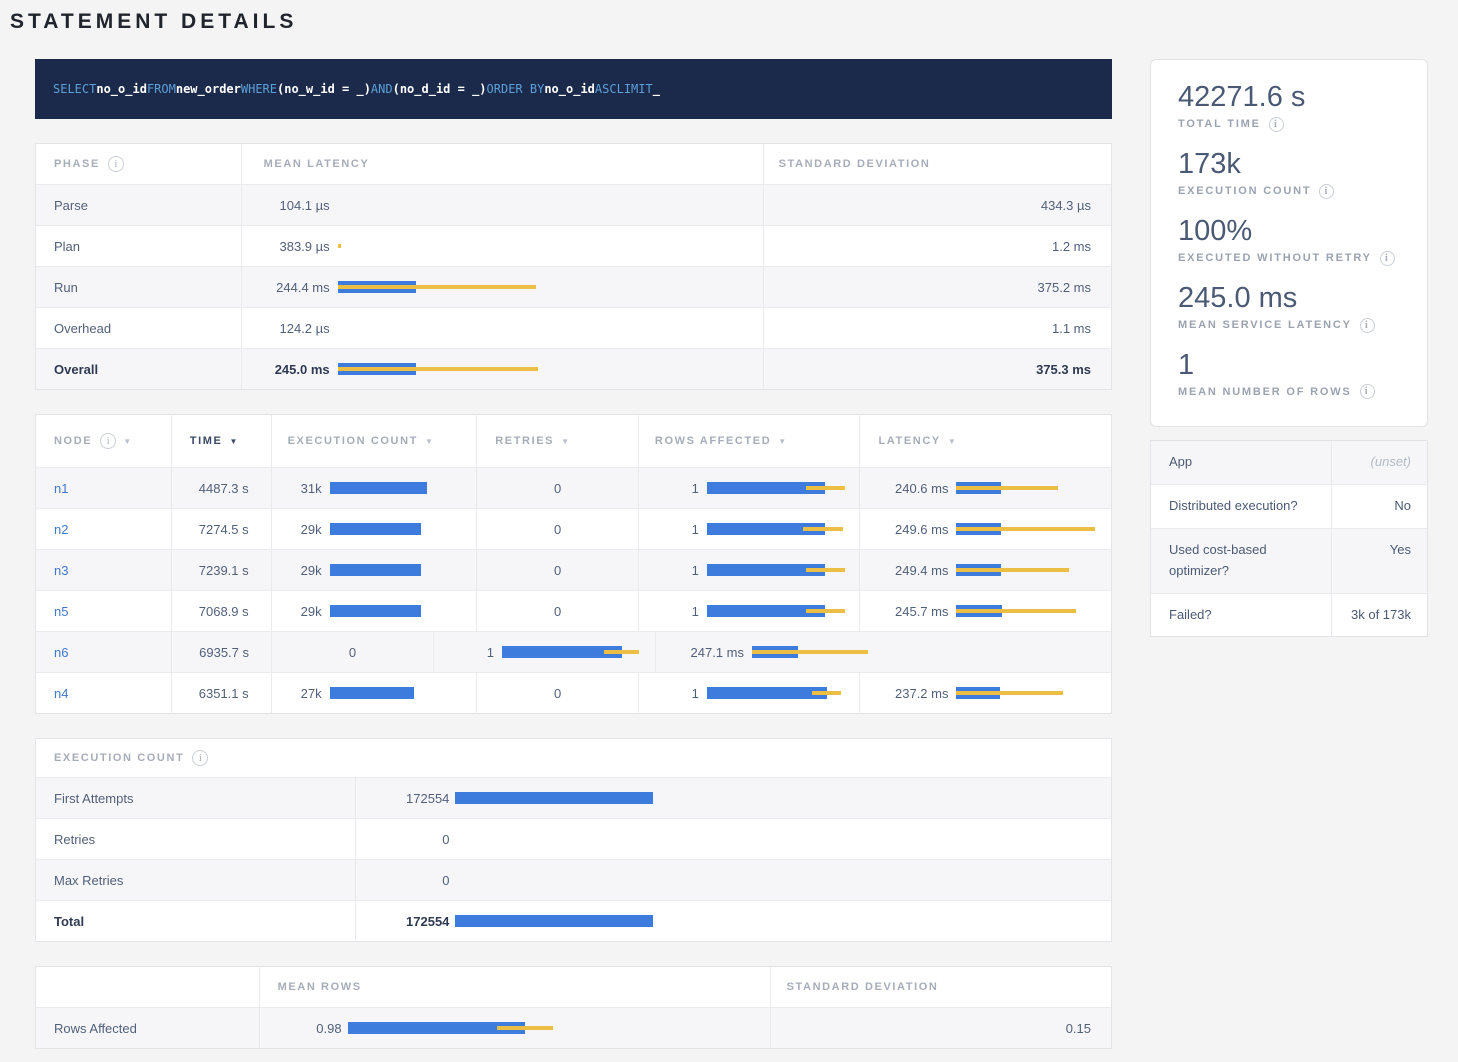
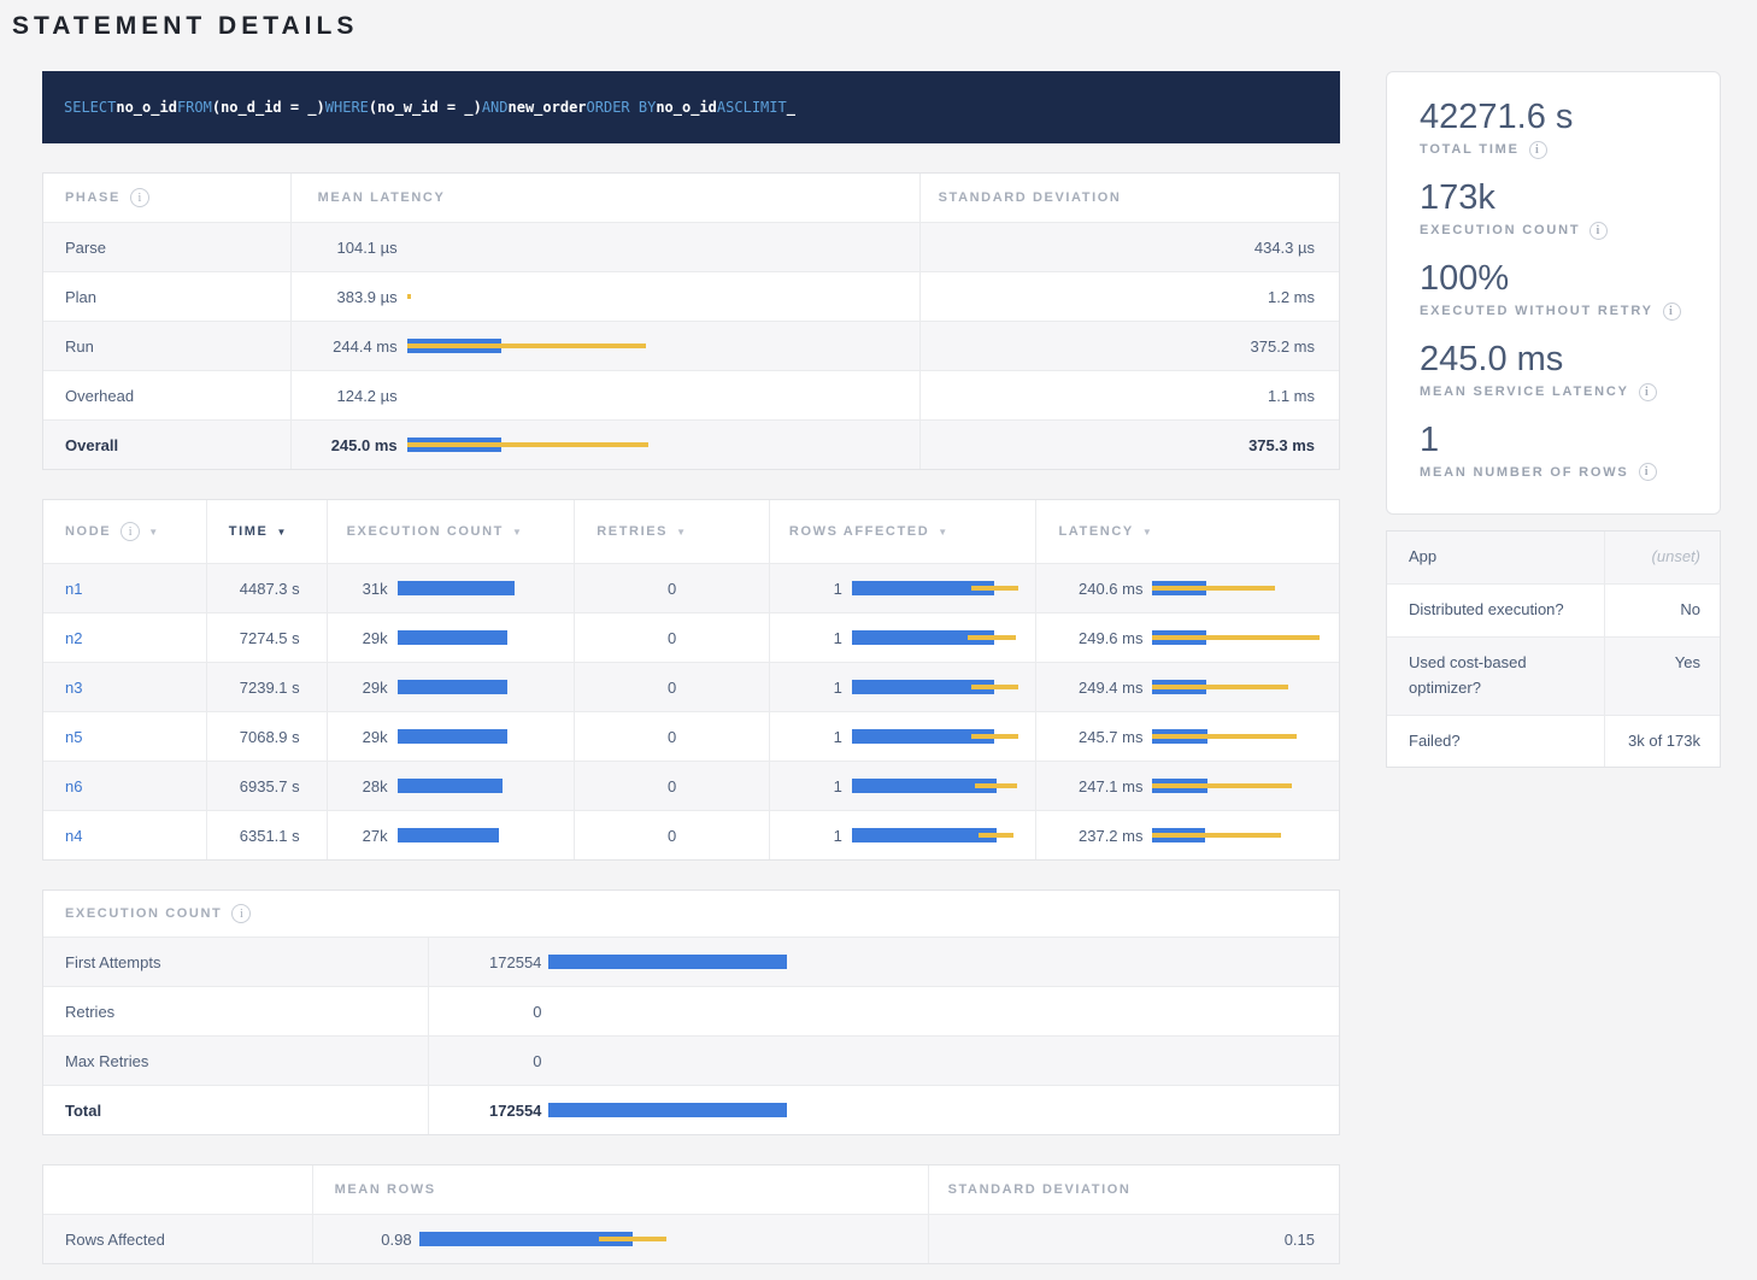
  STATEMENT DETAILS
  SELECT
  no_o_id
  FROM
- new_order
+ (no_d_id = _)
  WHERE
  (no_w_id = _)
  AND
- (no_d_id = _)
+ new_order
  ORDER BY
  no_o_id
  ASC
  LIMIT
  _
  PHASE
  i
  MEAN LATENCY
  STANDARD DEVIATION
  Parse
  104.1 µs
  434.3 µs
  Plan
  383.9 µs
  1.2 ms
  Run
  244.4 ms
  375.2 ms
  Overhead
  124.2 µs
  1.1 ms
  Overall
  245.0 ms
  375.3 ms
  NODE
  i
  ▼
  TIME
  ▼
  EXECUTION COUNT
  ▼
  RETRIES
  ▼
  ROWS AFFECTED
  ▼
  LATENCY
  ▼
  n1
  4487.3 s
  31k
  0
  1
  240.6 ms
  n2
  7274.5 s
  29k
  0
  1
  249.6 ms
  n3
  7239.1 s
  29k
  0
  1
  249.4 ms
  n5
  7068.9 s
  29k
  0
  1
  245.7 ms
  n6
  6935.7 s
+ 28k
  0
  1
  247.1 ms
  n4
  6351.1 s
  27k
  0
  1
  237.2 ms
  EXECUTION COUNT
  i
  First Attempts
  172554
  Retries
  0
  Max Retries
  0
  Total
  172554
  MEAN ROWS
  STANDARD DEVIATION
  Rows Affected
  0.98
  0.15
  42271.6 s
  TOTAL TIME
  i
  173k
  EXECUTION COUNT
  i
  100%
  EXECUTED WITHOUT RETRY
  i
  245.0 ms
  MEAN SERVICE LATENCY
  i
  1
  MEAN NUMBER OF ROWS
  i
  App
  (unset)
  Distributed execution?
  No
  Used cost-based optimizer?
  Yes
  Failed?
  3k of 173k
